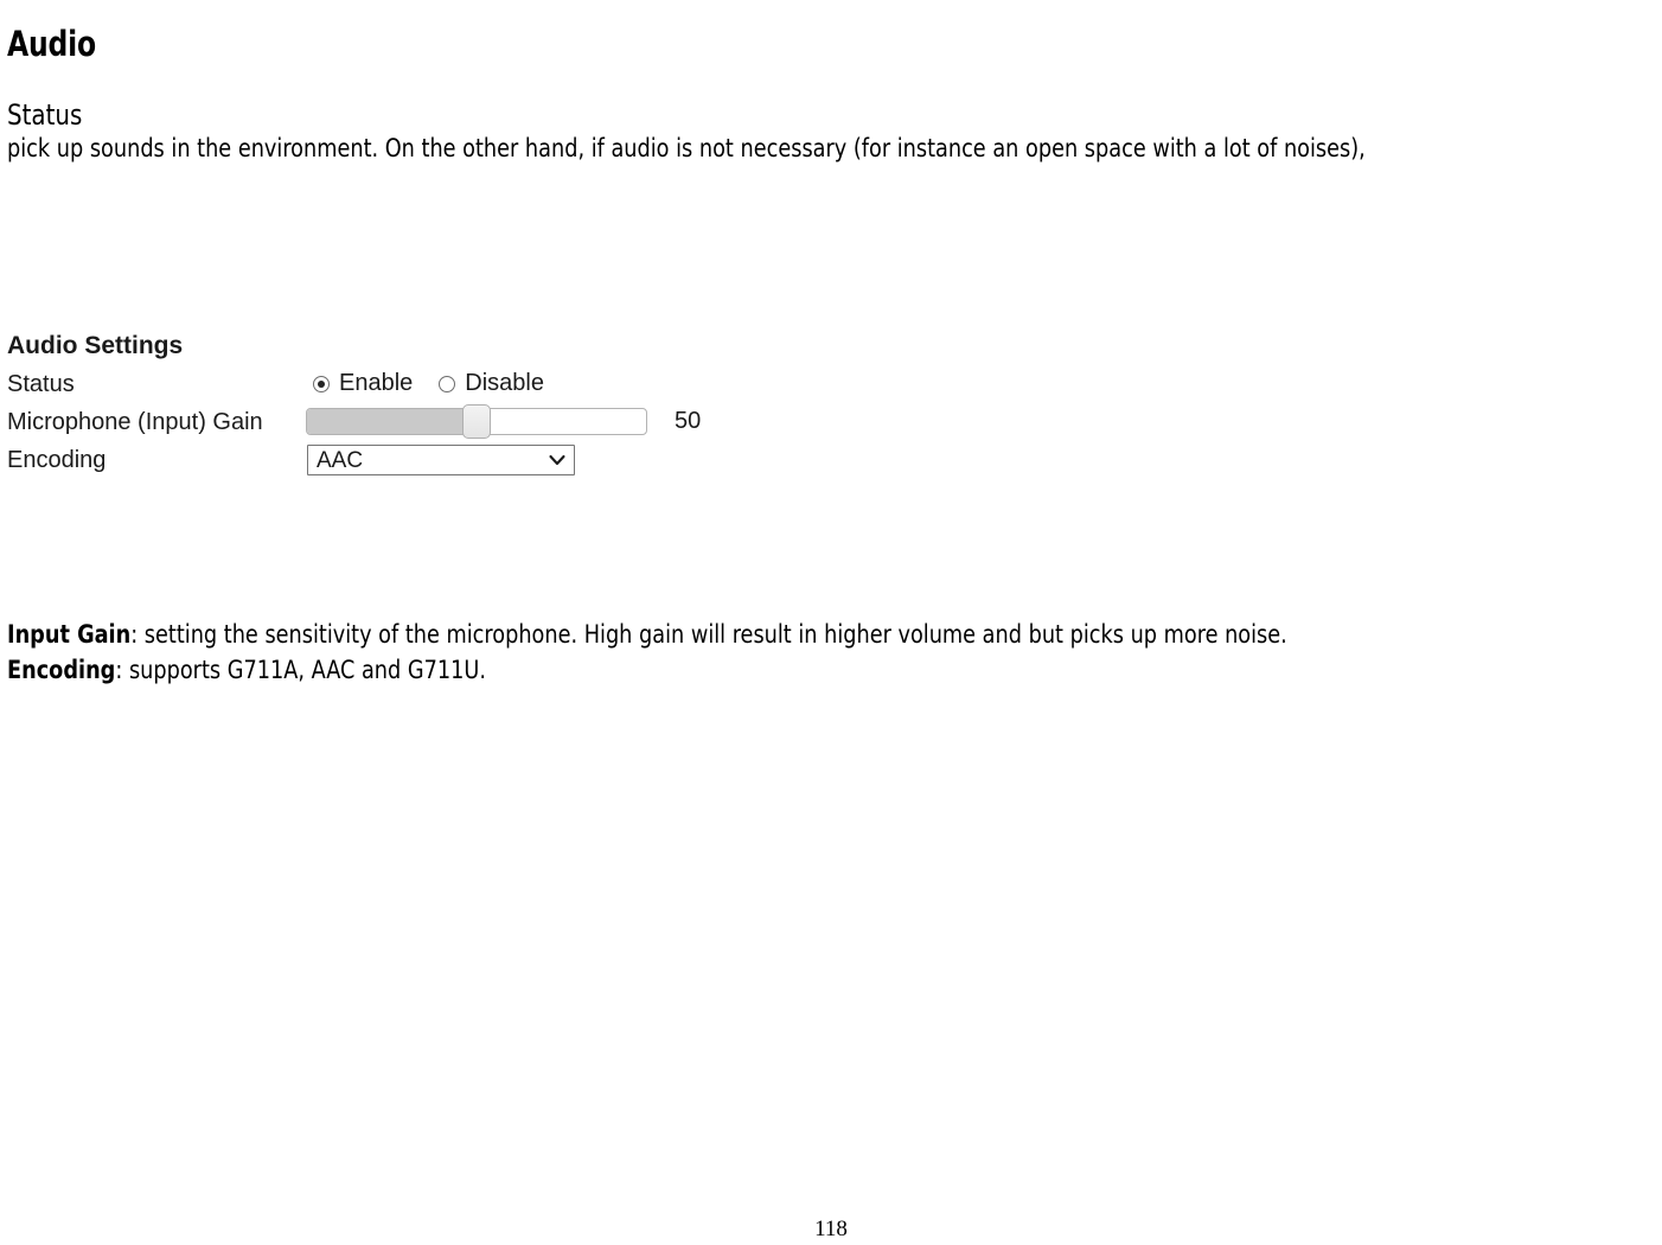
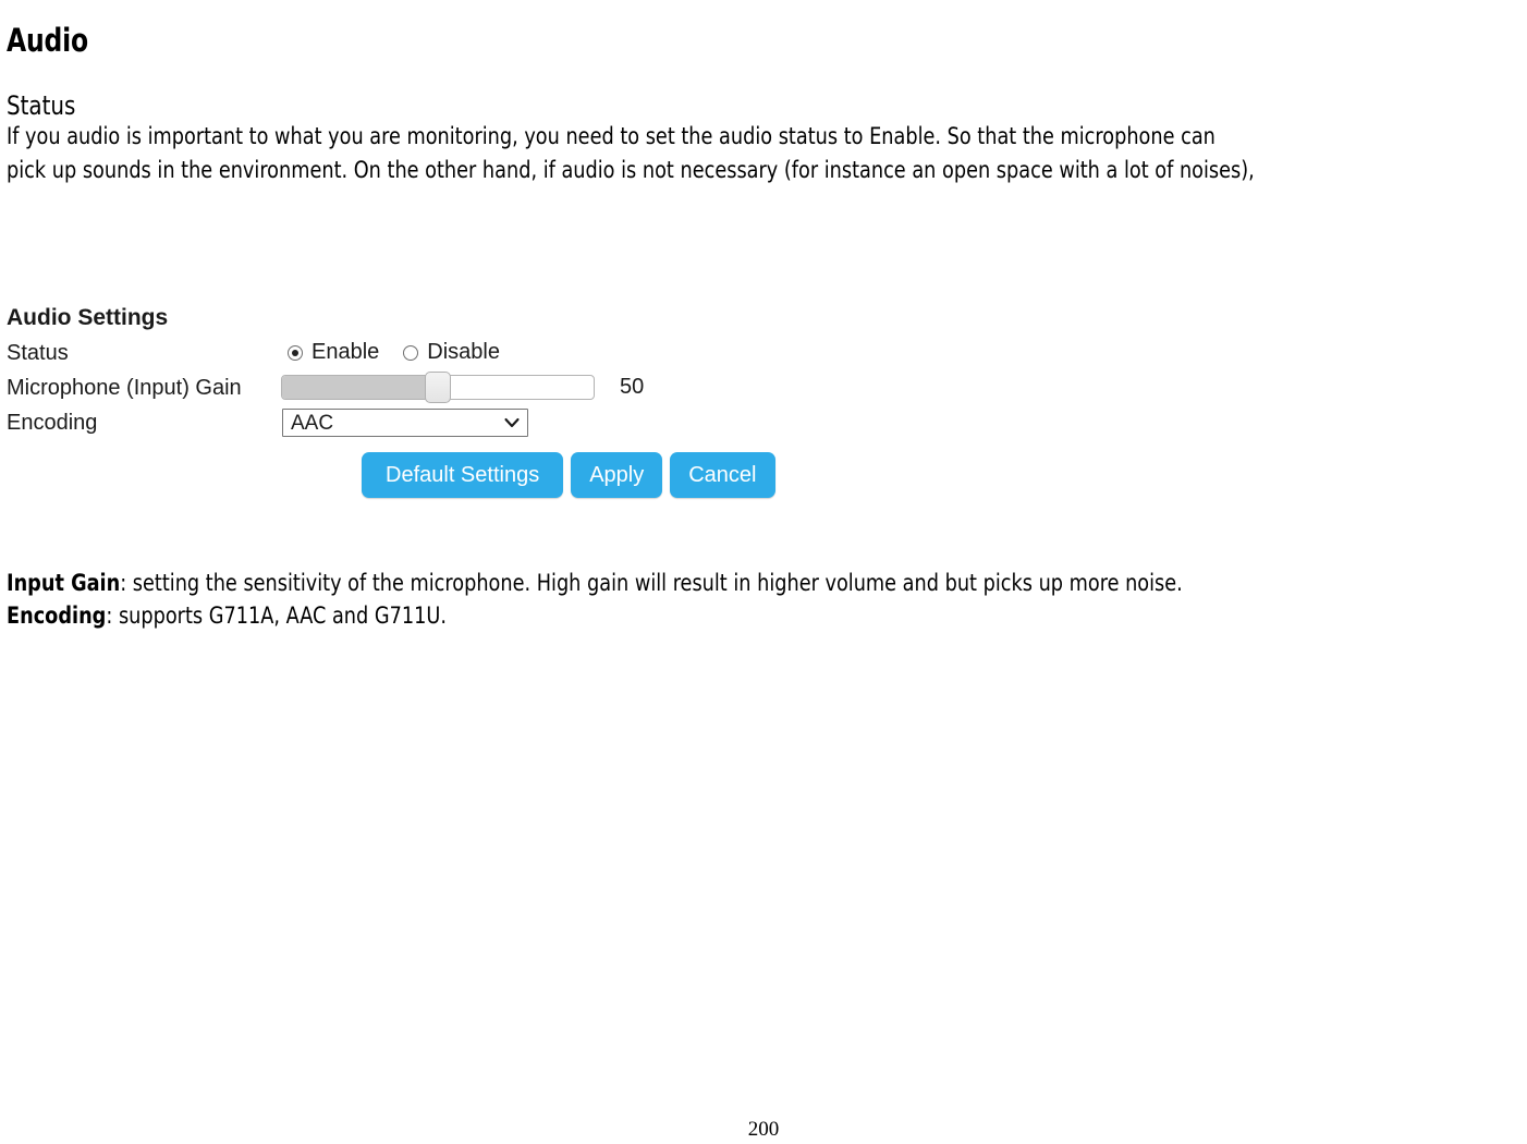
  Audio
  Status
+ If you audio is important to what you are monitoring, you need to set the audio status to Enable. So that the microphone can
  pick up sounds in the environment. On the other hand, if audio is not necessary (for instance an open space with a lot of noises),
  Audio Settings
  Status
  Microphone (Input) Gain
  Encoding
  Enable
  Disable
  50
  AAC
+ Default Settings
+ Apply
+ Cancel
  Input Gain: setting the sensitivity of the microphone. High gain will result in higher volume and but picks up more noise.
  Encoding: supports G711A, AAC and G711U.
- 118
+ 200
